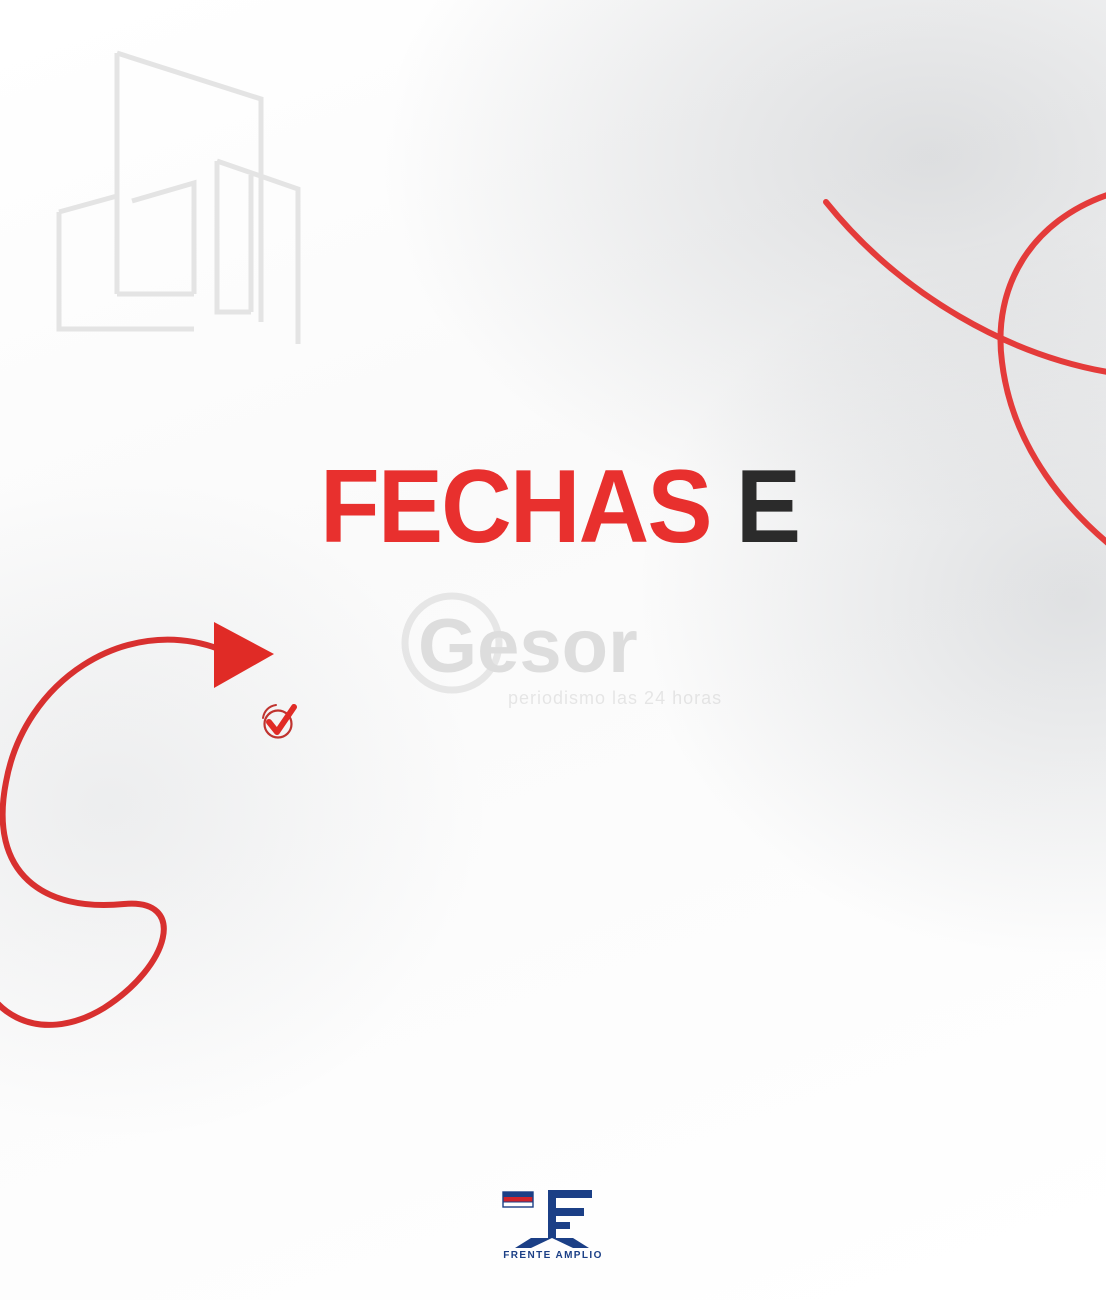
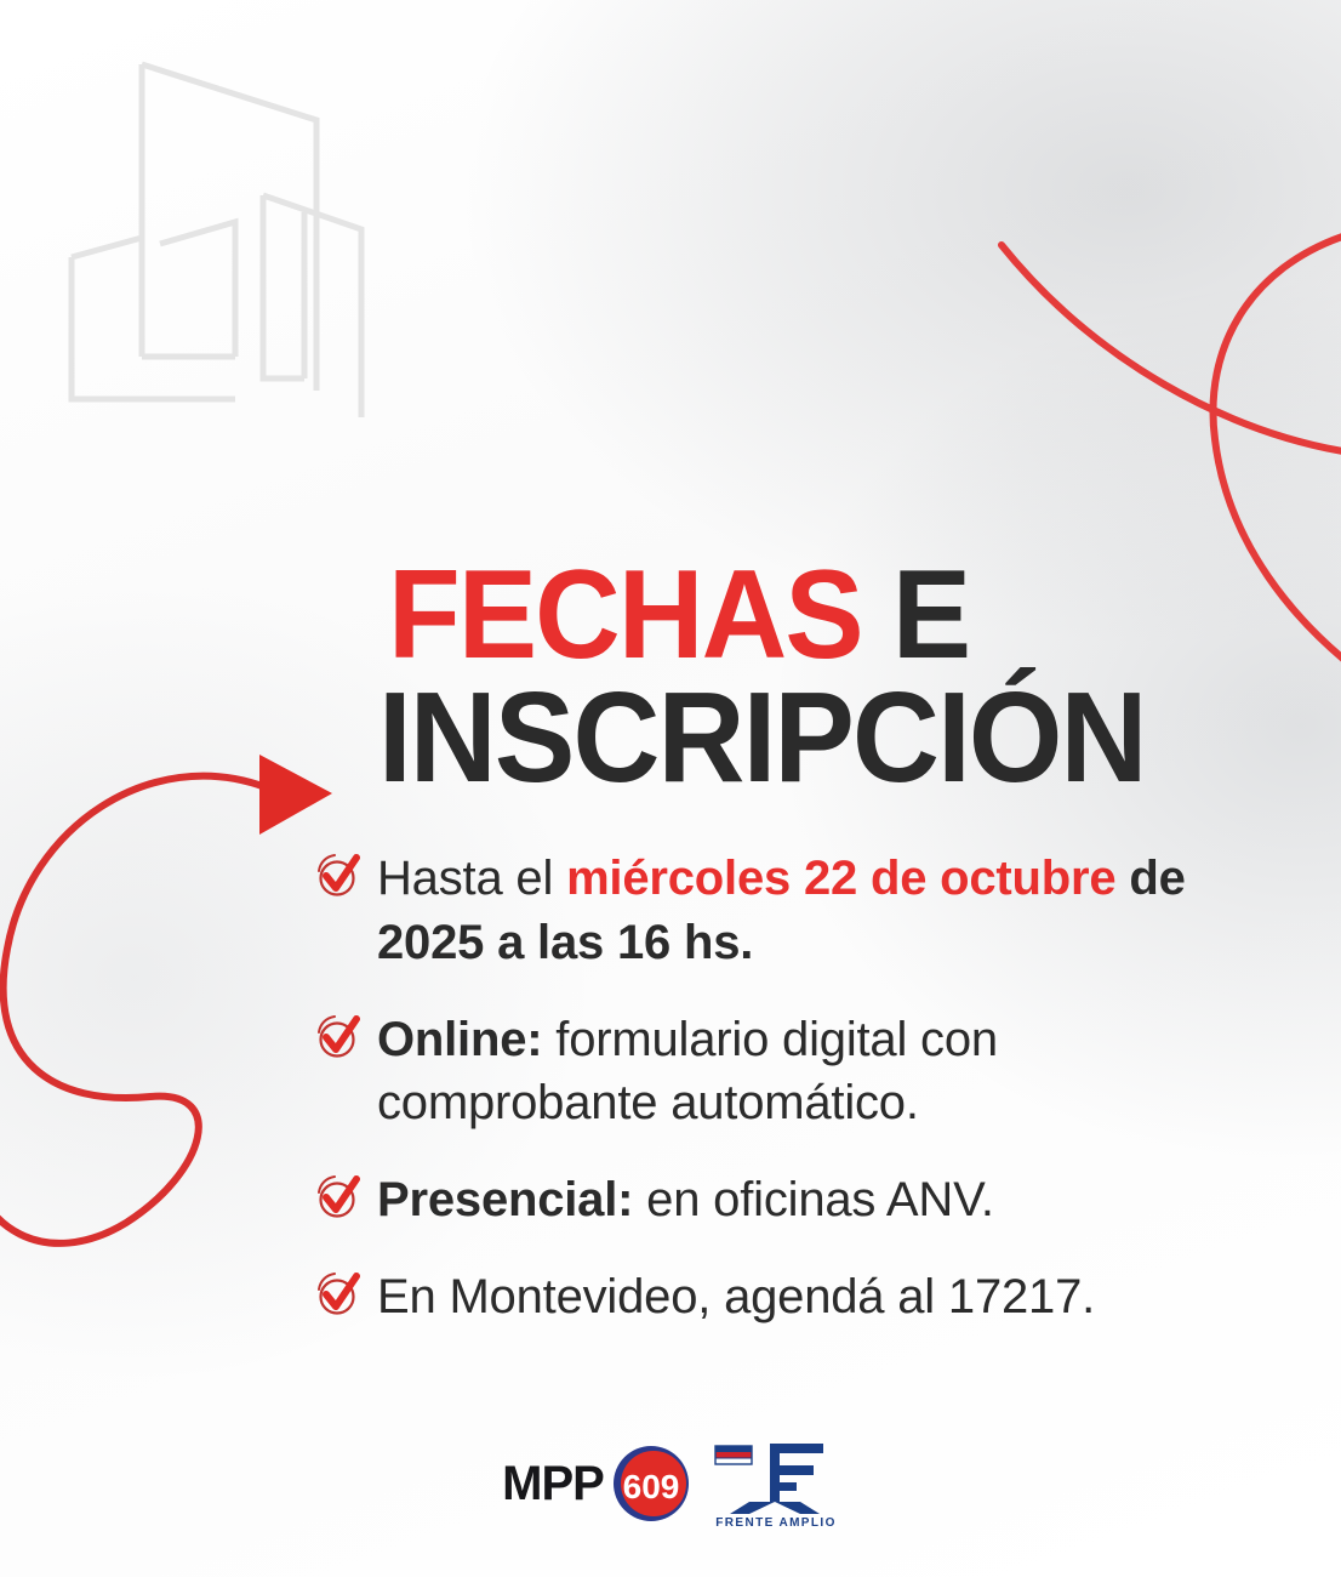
- Gesor
- periodismo las 24 horas
  FECHAS E
+ INSCRIPCIÓN
+ Hasta el miércoles 22 de octubre de 2025 a las 16 hs.
+ Online: formulario digital con comprobante automático.
+ Presencial: en oficinas ANV.
+ En Montevideo, agendá al 17217.
+ MPP
+ 609
  FRENTE AMPLIO
